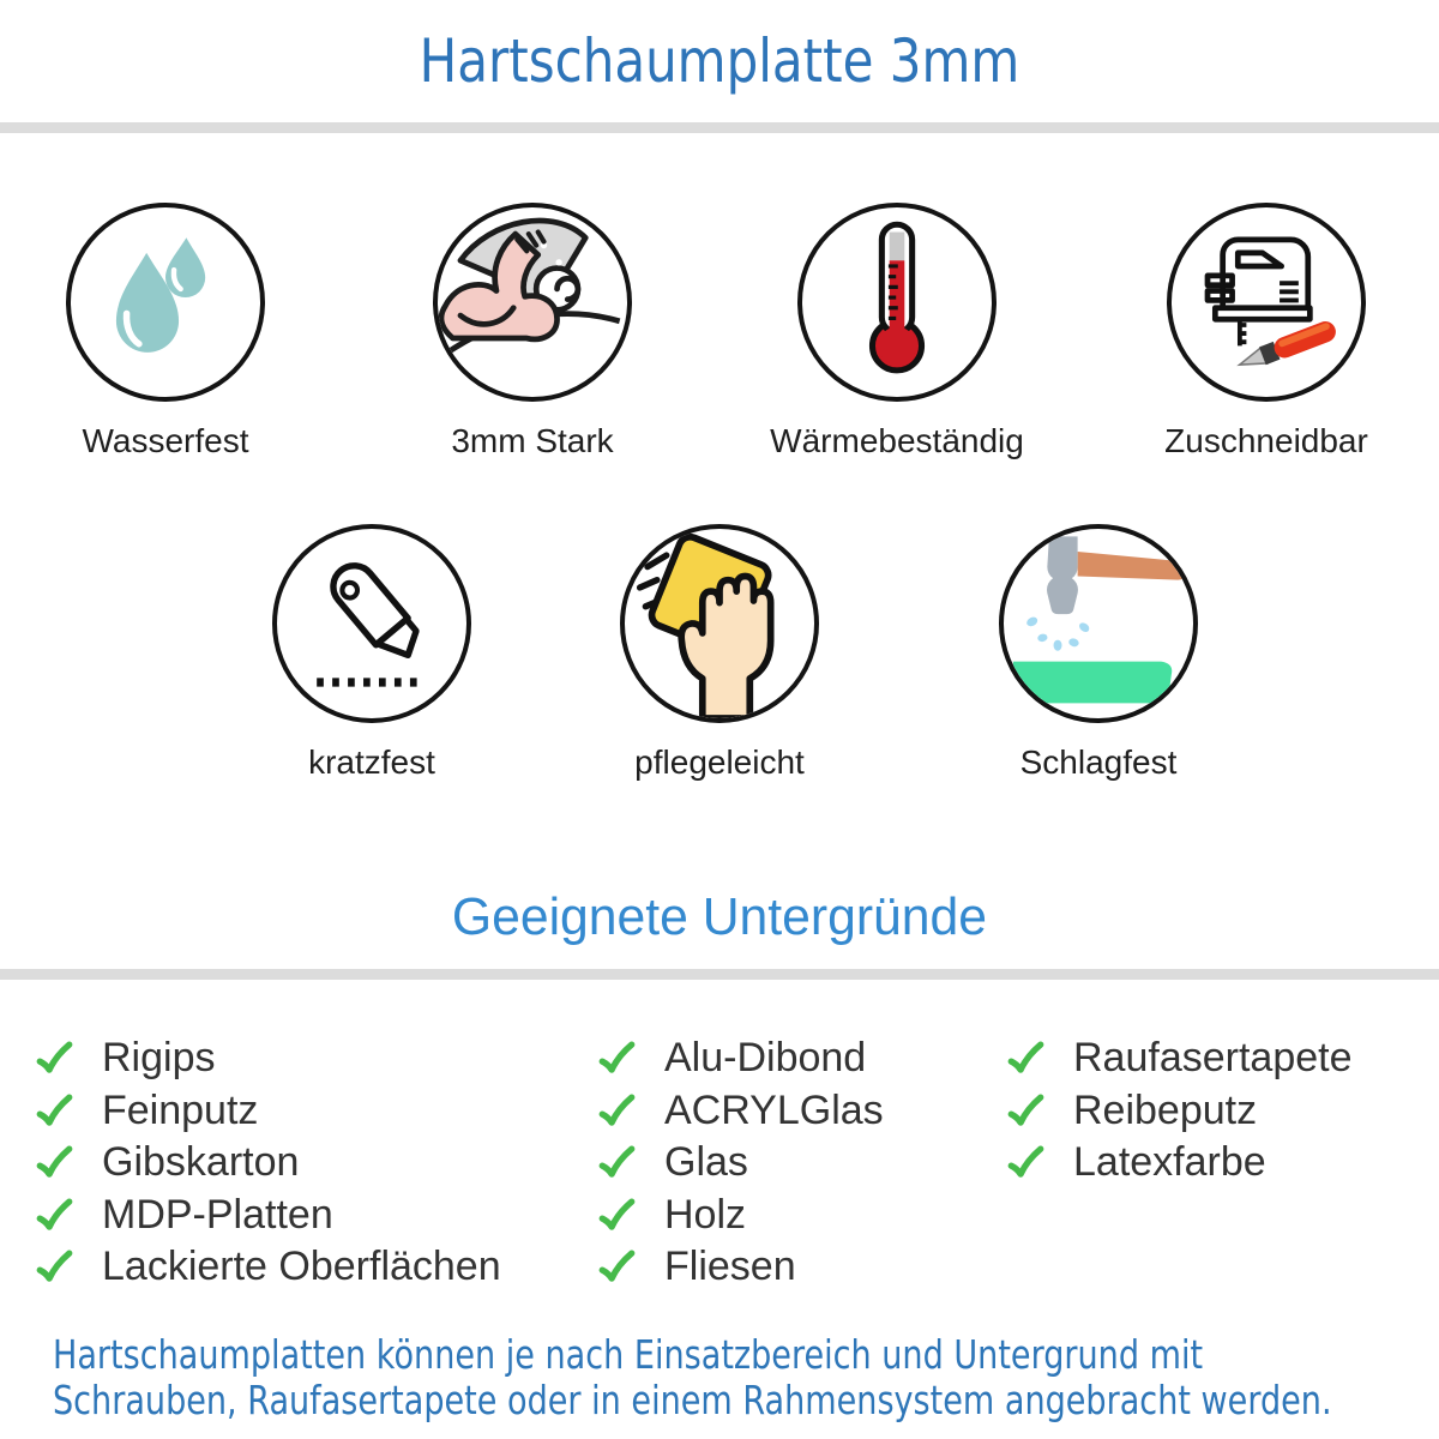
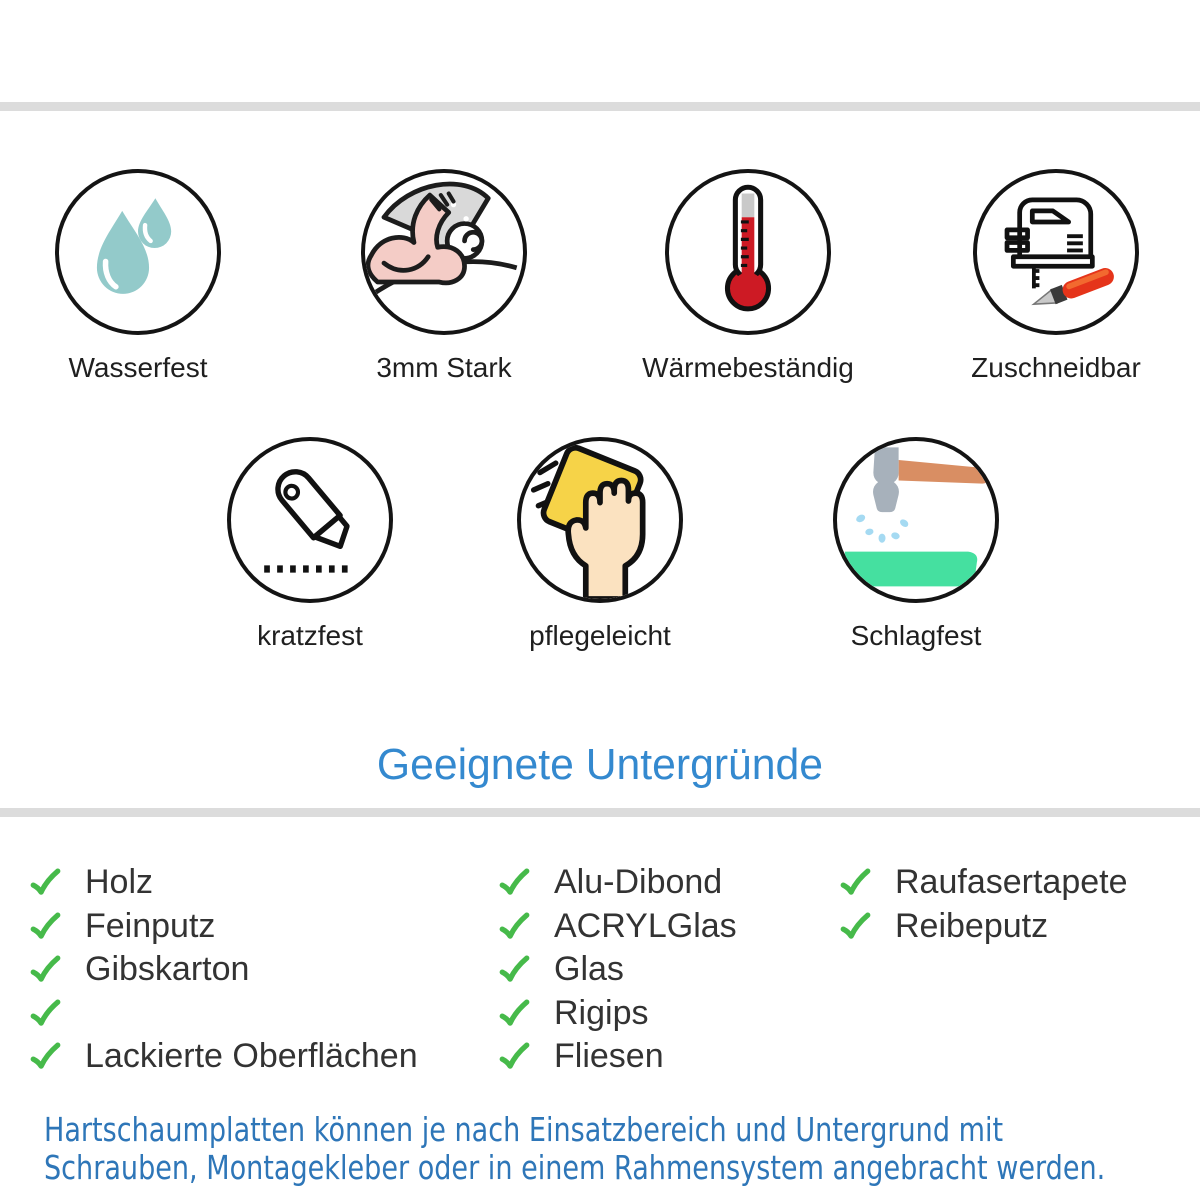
- Hartschaumplatte 3mm
  Wasserfest
  3mm Stark
  Wärmebeständig
  Zuschneidbar
  kratzfest
  pflegeleicht
  Schlagfest
  Geeignete Untergründe
- Rigips
+ Holz
  Feinputz
  Gibskarton
- MDP-Platten
  Lackierte Oberflächen
  Alu-Dibond
  ACRYLGlas
  Glas
- Holz
+ Rigips
  Fliesen
  Raufasertapete
  Reibeputz
- Latexfarbe
  Hartschaumplatten können je nach Einsatzbereich und Untergrund mit
- Schrauben, Raufasertapete oder in einem Rahmensystem angebracht werden.
+ Schrauben, Montagekleber oder in einem Rahmensystem angebracht werden.
